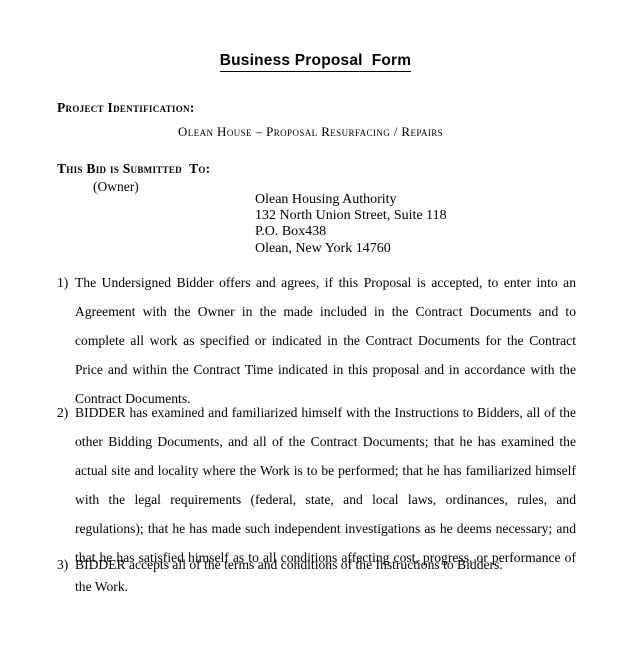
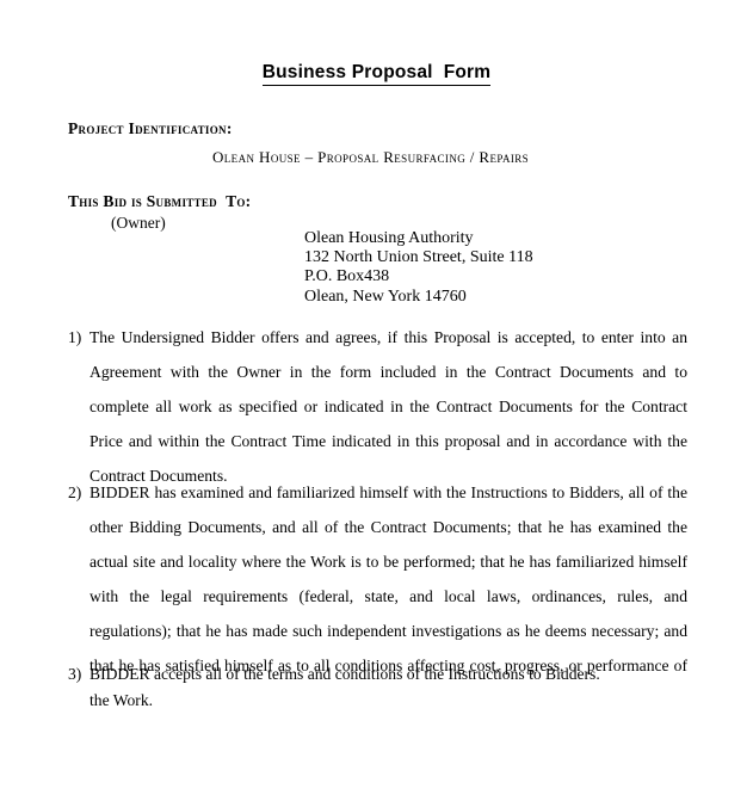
  Business Proposal Form
  Project Identification:
  Olean House – Proposal Resurfacing / Repairs
  This Bid is Submitted To:
  (Owner)
  Olean Housing Authority
  132 North Union Street, Suite 118
  P.O. Box438
  Olean, New York 14760
  1)
- The Undersigned Bidder offers and agrees, if this Proposal is accepted, to enter into an Agreement with the Owner in the made included in the Contract Documents and to complete all work as specified or indicated in the Contract Documents for the Contract Price and within the Contract Time indicated in this proposal and in accordance with the Contract Documents.
+ The Undersigned Bidder offers and agrees, if this Proposal is accepted, to enter into an Agreement with the Owner in the form included in the Contract Documents and to complete all work as specified or indicated in the Contract Documents for the Contract Price and within the Contract Time indicated in this proposal and in accordance with the Contract Documents.
  2)
  BIDDER has examined and familiarized himself with the Instructions to Bidders, all of the other Bidding Documents, and all of the Contract Documents; that he has examined the actual site and locality where the Work is to be performed; that he has familiarized himself with the legal requirements (federal, state, and local laws, ordinances, rules, and regulations); that he has made such independent investigations as he deems necessary; and that he has satisfied himself as to all conditions affecting cost, progress, or performance of the Work.
  3)
  BIDDER accepts all of the terms and conditions of the Instructions to Bidders.
